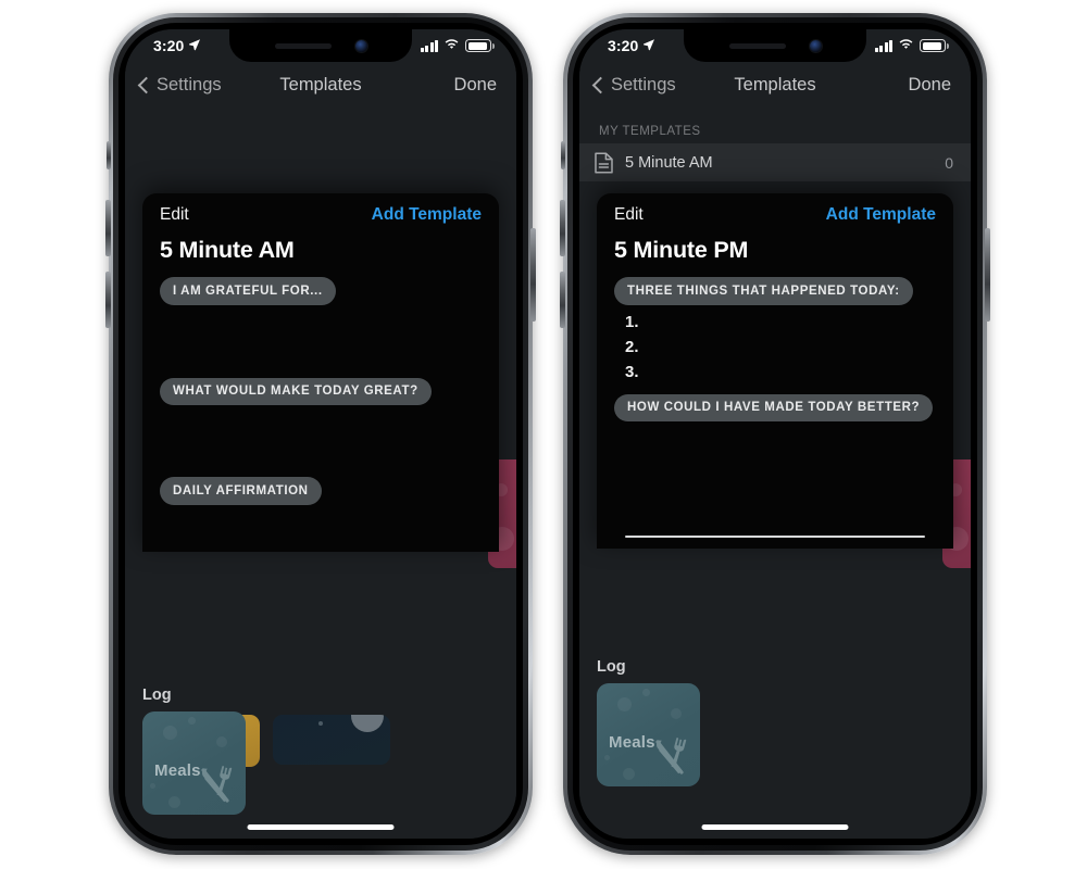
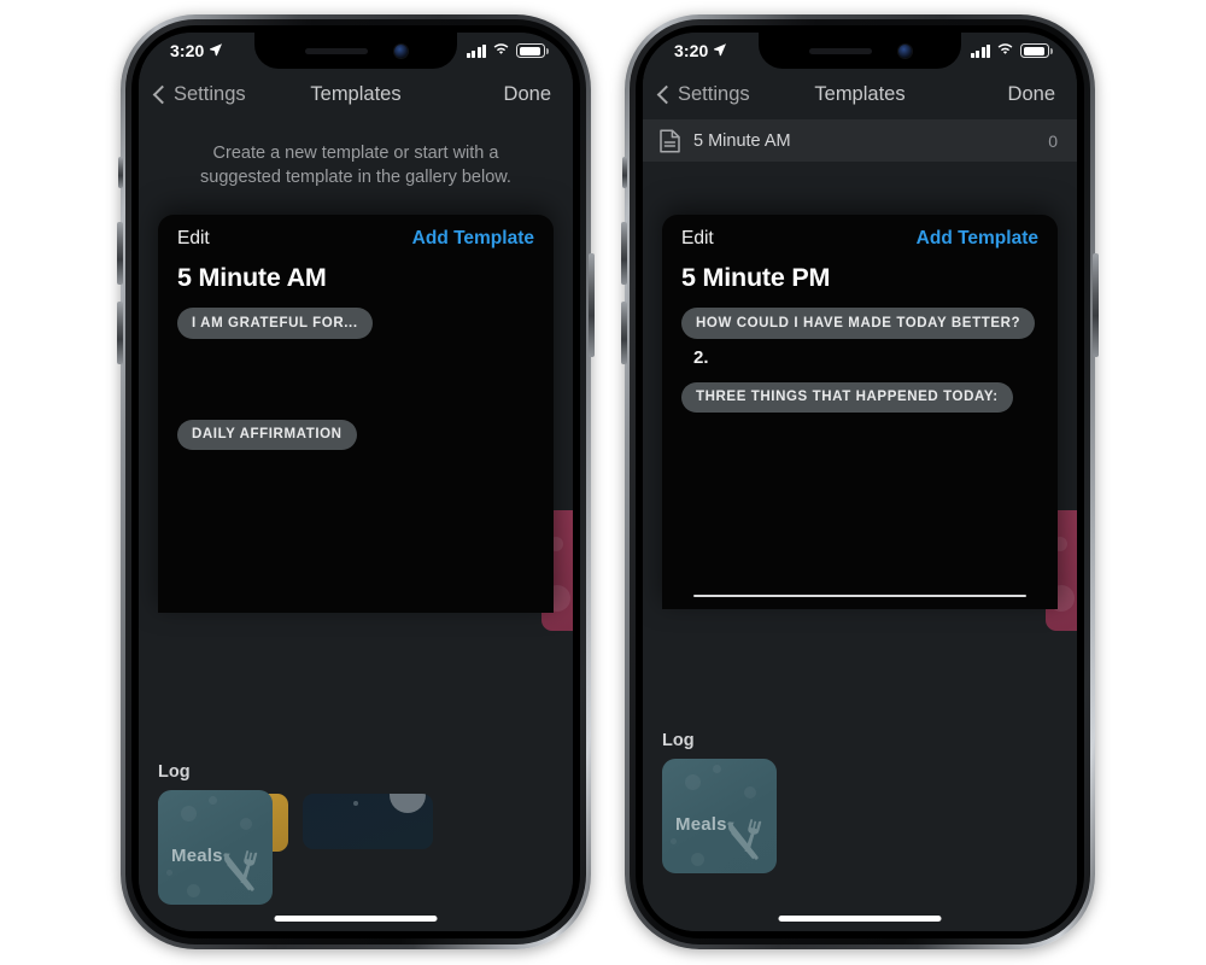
  3:20
  Settings
  Templates
  Done
+ Create a new template or start with a suggested template in the gallery below.
  Log
  Meals
  Edit
  Add Template
  5 Minute AM
  I AM GRATEFUL FOR...
- WHAT WOULD MAKE TODAY GREAT?
  DAILY AFFIRMATION
  3:20
  Settings
  Templates
  Done
- MY TEMPLATES
  5 Minute AM
  0
  Log
  Meals
  Edit
  Add Template
  5 Minute PM
- THREE THINGS THAT HAPPENED TODAY:
+ HOW COULD I HAVE MADE TODAY BETTER?
- 1.
  2.
- 3.
- HOW COULD I HAVE MADE TODAY BETTER?
+ THREE THINGS THAT HAPPENED TODAY:
